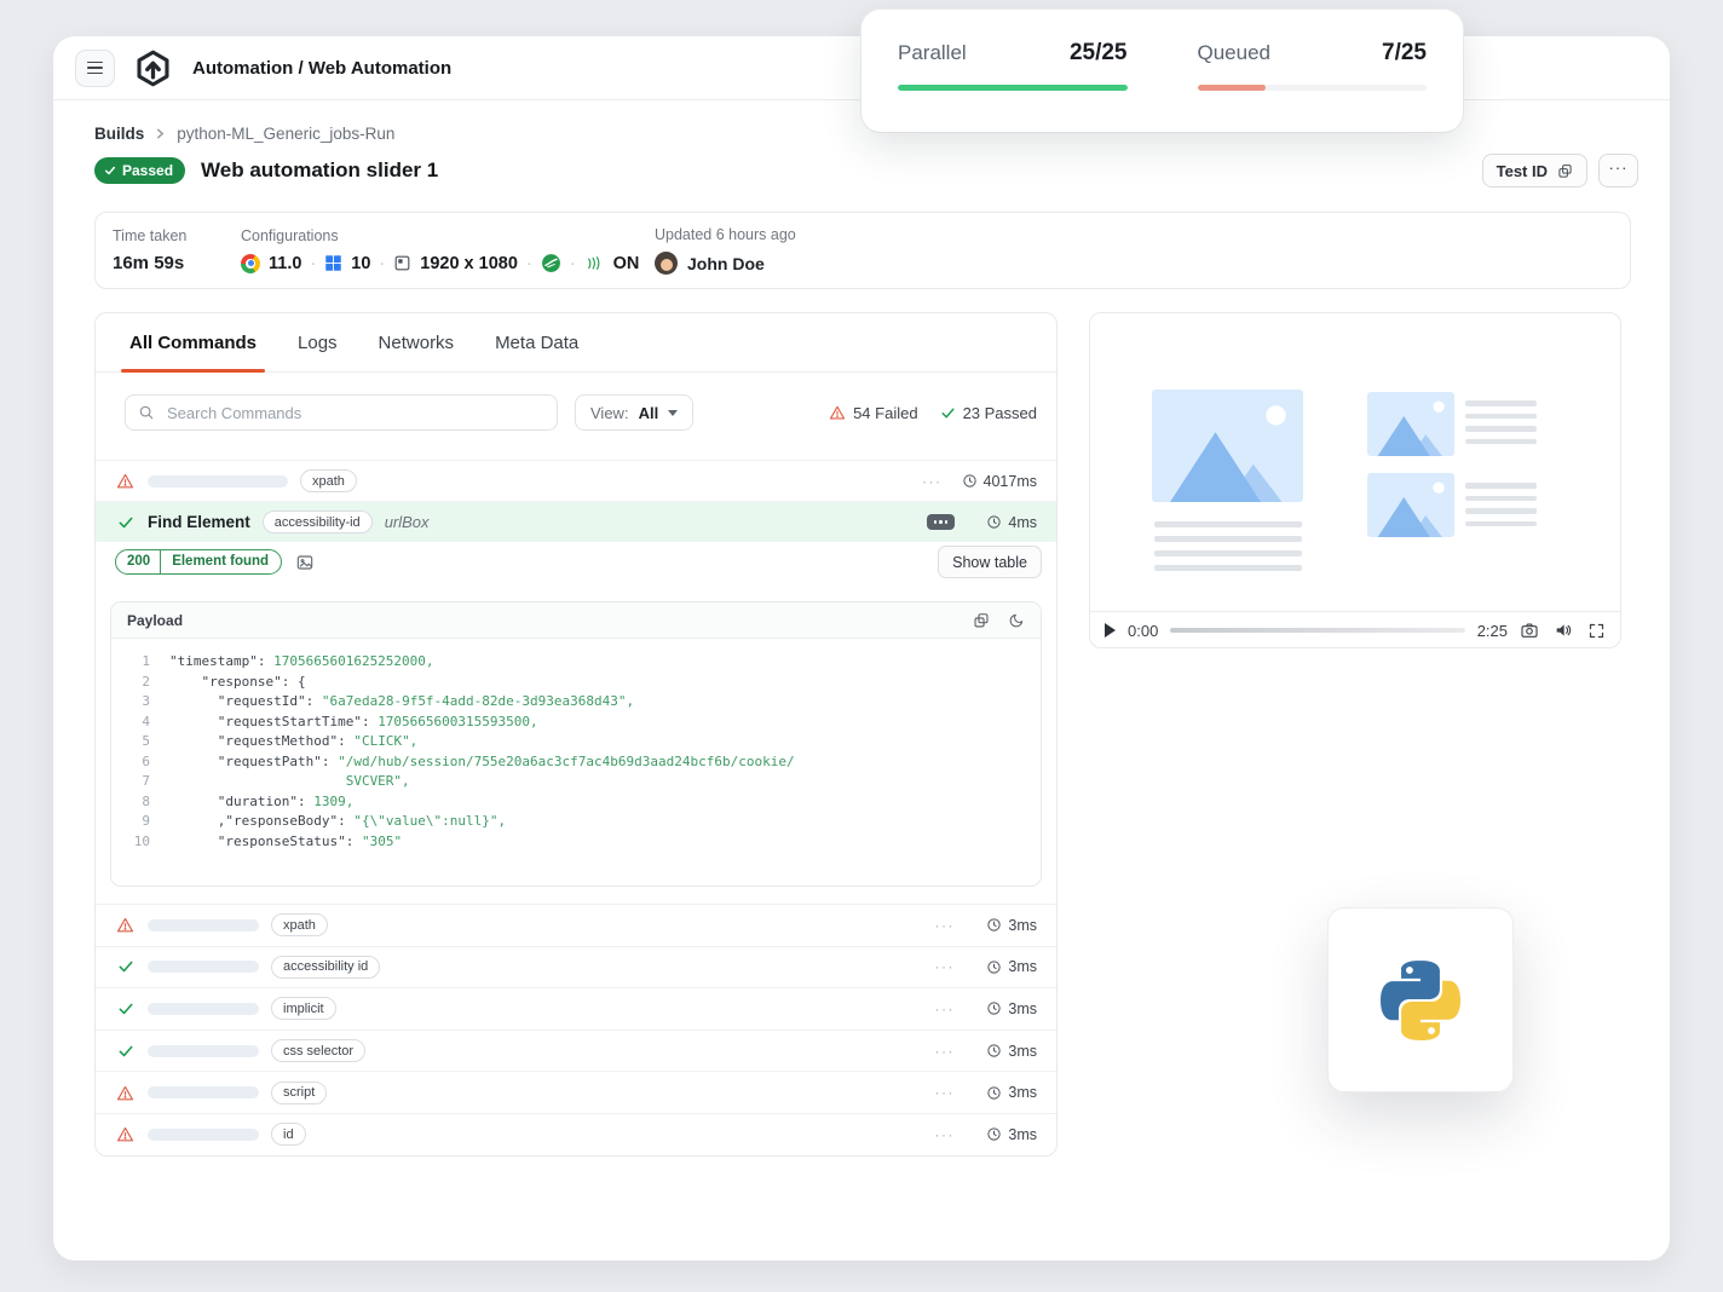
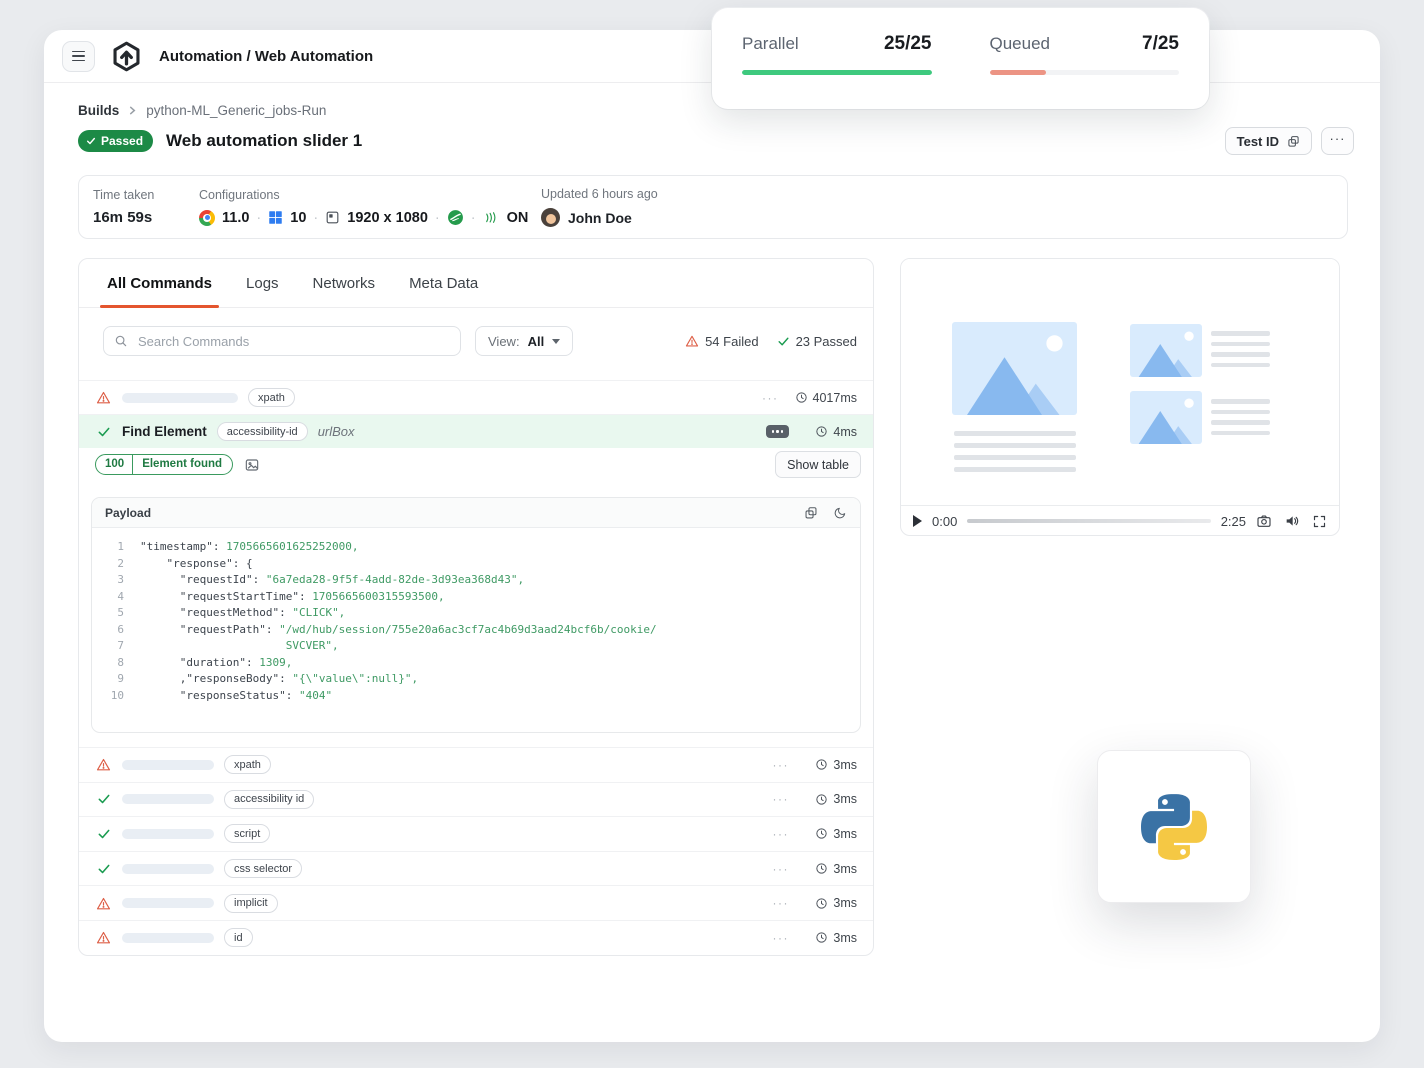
  Automation / Web Automation
  Builds
  python-ML_Generic_jobs-Run
  Passed
  Web automation slider 1
  Test ID
  ···
  Time taken
  16m 59s
  Configurations
  11.0
  ·
  10
  ·
  1920 x 1080
  ·
  ·
  ON
  Updated 6 hours ago
  John Doe
  All Commands
  Logs
  Networks
  Meta Data
  Search Commands
  View:
  All
  54 Failed
  23 Passed
  xpath
  ···
  4017ms
  Find Element
  accessibility-id
  urlBox
  4ms
- 200
+ 100
  Element found
  Show table
  Payload
  1
  "timestamp":
  1705665601625252000,
  2
  "response": {
  3
  "requestId":
  "6a7eda28-9f5f-4add-82de-3d93ea368d43",
  4
  "requestStartTime":
  1705665600315593500,
  5
  "requestMethod":
  "CLICK",
  6
  "requestPath":
  "/wd/hub/session/755e20a6ac3cf7ac4b69d3aad24bcf6b/cookie/
  7
  SVCVER",
  8
  "duration":
  1309,
  9
  ,"responseBody":
  "{\"value\":null}",
  10
  "responseStatus":
- "305"
+ "404"
  xpath
  ···
  3ms
  accessibility id
  ···
  3ms
- implicit
+ script
  ···
  3ms
  css selector
  ···
  3ms
- script
+ implicit
  ···
  3ms
  id
  ···
  3ms
  0:00
  2:25
  Parallel
  25/25
  Queued
  7/25
